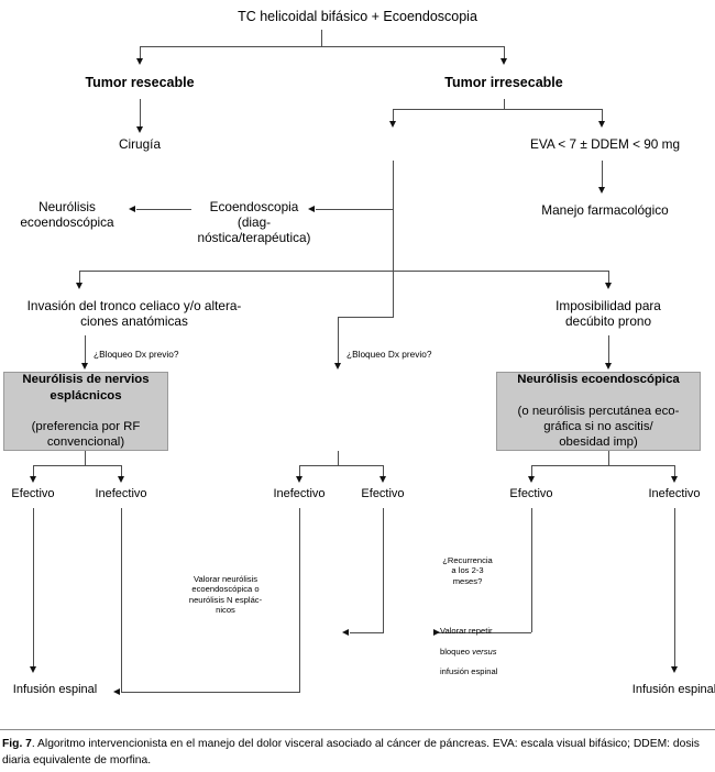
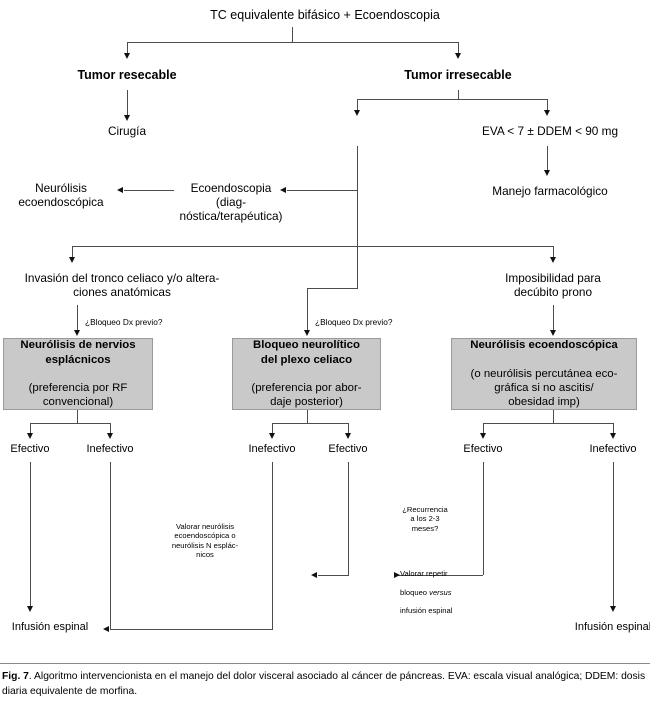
- TC helicoidal bifásico + Ecoendoscopia
+ TC equivalente bifásico + Ecoendoscopia
  Tumor resecable
  Tumor irresecable
  Cirugía
  EVA < 7 ± DDEM < 90 mg
  Manejo farmacológico
  Ecoendoscopia (diag-
  nóstica/terapéutica)
  Neurólisis
  ecoendoscópica
  Invasión del tronco celiaco y/o altera-
  ciones anatómicas
  Imposibilidad para
  decúbito prono
  ¿Bloqueo Dx previo?
  ¿Bloqueo Dx previo?
  Neurólisis de nervios
  esplácnicos
  (preferencia por RF
  convencional)
+ Bloqueo neurolítico
+ del plexo celiaco
+ (preferencia por abor-
+ daje posterior)
  Neurólisis ecoendoscópica
  (o neurólisis percutánea eco-
  gráfica si no ascitis/
  obesidad imp)
  Efectivo
  Inefectivo
  Inefectivo
  Efectivo
  Efectivo
  Inefectivo
  Valorar neurólisis
  ecoendoscópica o
  neurólisis N esplác-
  nicos
  ¿Recurrencia
  a los 2-3
  meses?
  Valorar repetir
  bloqueo versus
  infusión espinal
  Infusión espinal
  Infusión espina
- Fig. 7. Algoritmo intervencionista en el manejo del dolor visceral asociado al cáncer de páncreas. EVA: escala visual bifásico; DDEM: dosis diaria equivalente de morfina.
+ Fig. 7. Algoritmo intervencionista en el manejo del dolor visceral asociado al cáncer de páncreas. EVA: escala visual analógica; DDEM: dosis diaria equivalente de morfina.
